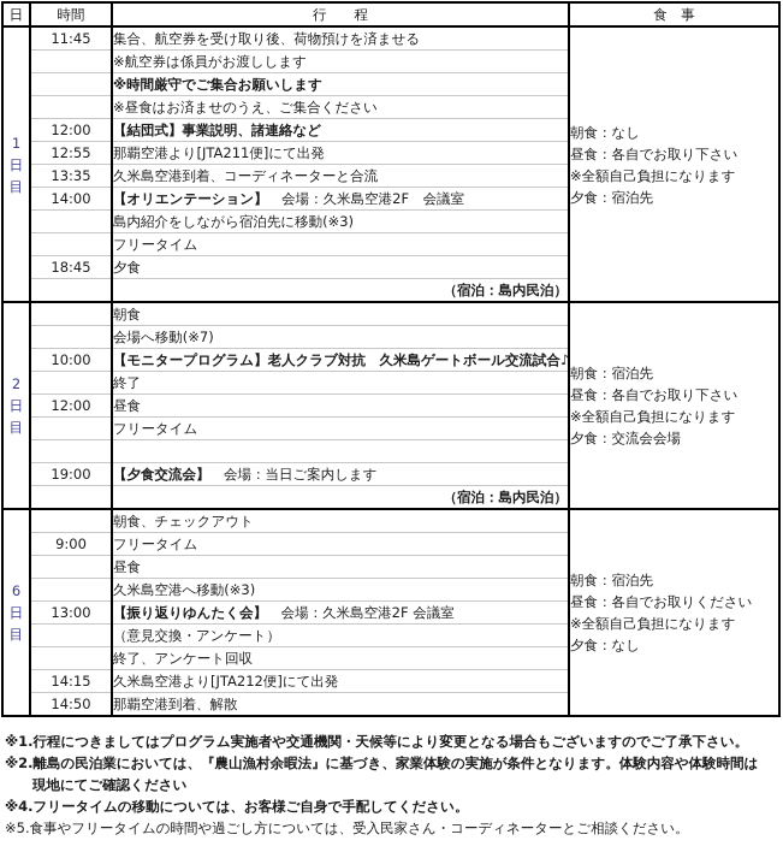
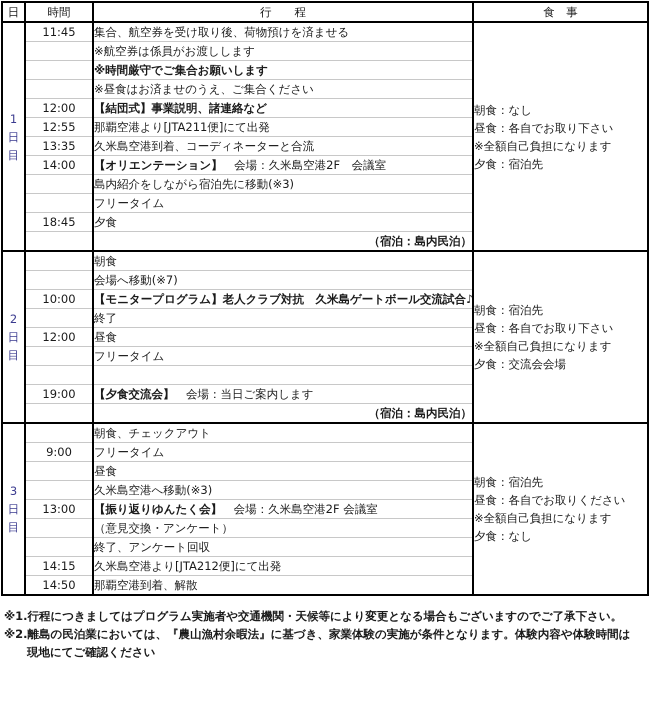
  日	時間	行 程	食 事
  1日目	11:45	集合、航空券を受け取り後、荷物預けを済ませる	朝食：なし昼食：各自でお取り下さい※全額自己負担になります夕食：宿泊先
  	※航空券は係員がお渡しします
  	※時間厳守でご集合お願いします
  	※昼食はお済ませのうえ、ご集合ください
  12:00	【結団式】事業説明、諸連絡など
  12:55	那覇空港より[JTA211便]にて出発
  13:35	久米島空港到着、コーディネーターと合流
  14:00	【オリエンテーション】 会場：久米島空港2F 会議室
  	島内紹介をしながら宿泊先に移動(※3)
  	フリータイム
  18:45	夕食
  	（宿泊：島内民泊）
  2日目		朝食	朝食：宿泊先昼食：各自でお取り下さい※全額自己負担になります夕食：交流会会場
  	会場へ移動(※7)
  10:00	【モニタープログラム】老人クラブ対抗 久米島ゲートボール交流試合♪
  	終了
  12:00	昼食
  	フリータイム
  19:00	【夕食交流会】 会場：当日ご案内します
  	（宿泊：島内民泊）
- 6日目		朝食、チェックアウト	朝食：宿泊先昼食：各自でお取りください※全額自己負担になります夕食：なし
+ 3日目		朝食、チェックアウト	朝食：宿泊先昼食：各自でお取りください※全額自己負担になります夕食：なし
  9:00	フリータイム
  	昼食
  	久米島空港へ移動(※3)
  13:00	【振り返りゆんたく会】 会場：久米島空港2F 会議室
  	（意見交換・アンケート）
  	終了、アンケート回収
  14:15	久米島空港より[JTA212便]にて出発
  14:50	那覇空港到着、解散
  ※1.行程につきましてはプログラム実施者や交通機関・天候等により変更となる場合もございますのでご了承下さい。
  ※2.離島の民泊業においては、『農山漁村余暇法』に基づき、家業体験の実施が条件となります。体験内容や体験時間は
  現地にてご確認ください
- ※4.フリータイムの移動については、お客様ご自身で手配してください。
- ※5.食事やフリータイムの時間や過ごし方については、受入民家さん・コーディネーターとご相談ください。
